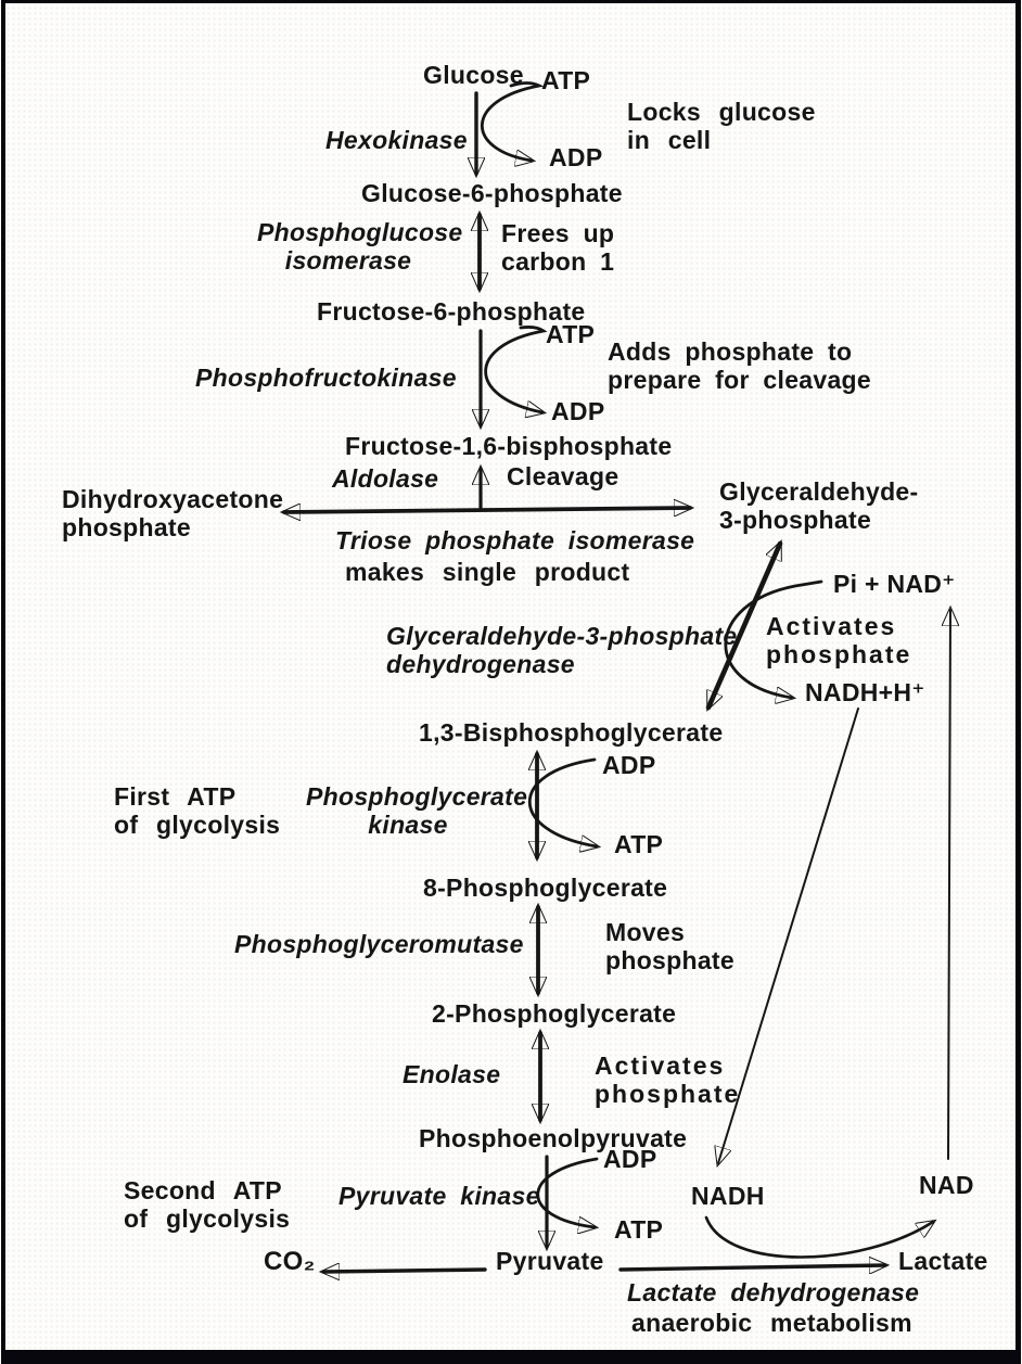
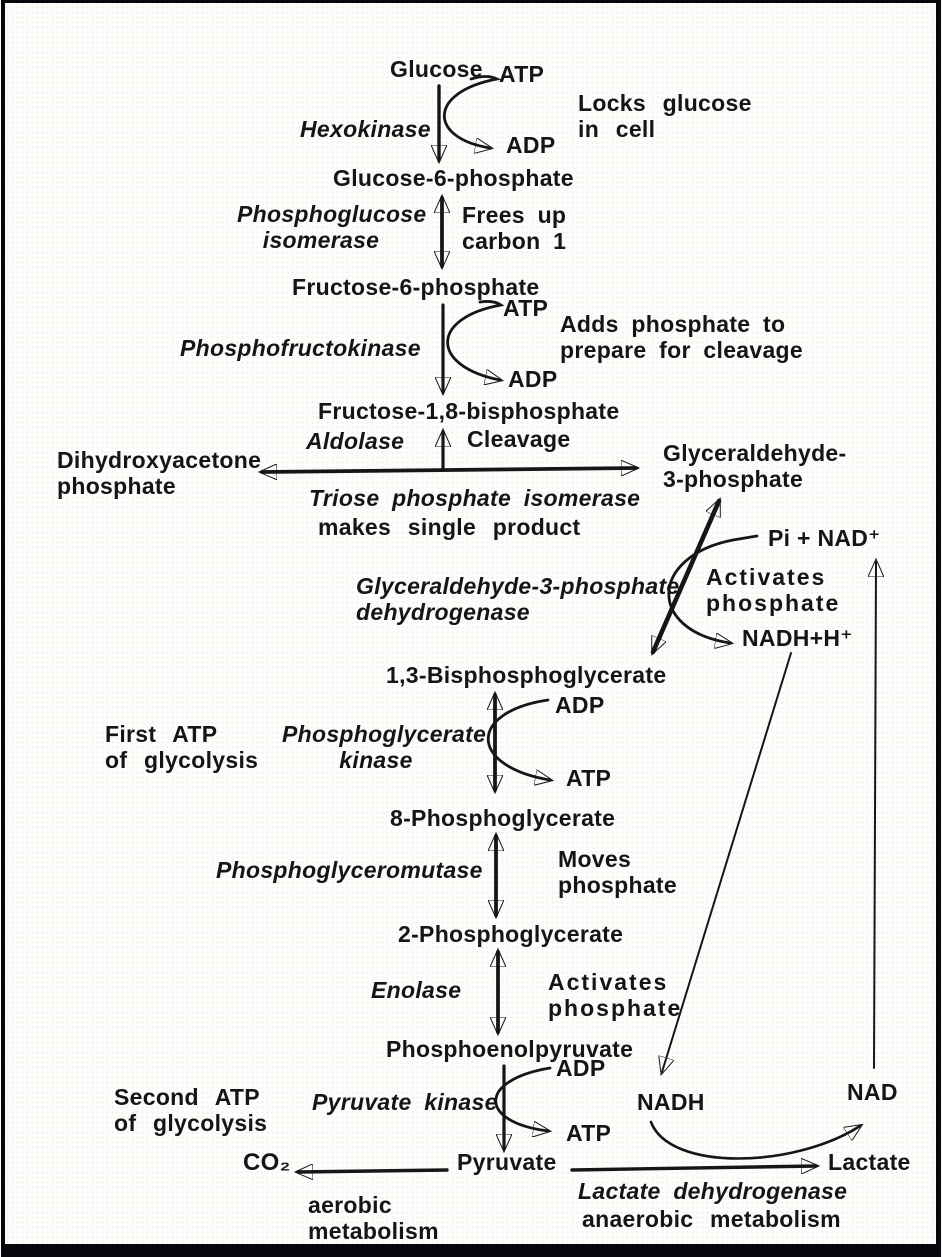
  Glucose
  Glucose-6-phosphate
  Fructose-6-phosphate
- Fructose-1,6-bisphosphate
+ Fructose-1,8-bisphosphate
  Dihydroxyacetone
  phosphate
  Glyceraldehyde-
  3-phosphate
  1,3-Bisphosphoglycerate
  8-Phosphoglycerate
  2-Phosphoglycerate
  Phosphoenolpyruvate
  Pyruvate
  CO₂
  Lactate
  Hexokinase
  Phosphogluco
  isomerase
  Phosphofructokinase
  Aldolase
  Triose phosphate isomerase
  Glyceraldehyde-3-phosphate
  dehydrogenase
  Phosphoglycerat
  kinase
  Phosphoglyceromutase
  Enolase
  Pyruvate kinase
  Lactate dehydrogenase
  ATP
  ADP
  ATP
  ADP
  Pi + NAD⁺
  NADH+H⁺
  ADP
  ATP
  ADP
  ATP
  NADH
  NAD
  Locks glucose
  in cell
  Frees up
  carbon 1
  Adds phosphate to
  prepare for cleavage
  Cleavage
  makes single product
  Activates
  phosphate
  First ATP
  of glycolysis
  Moves
  phosphate
  Activates
  phosphate
  Second ATP
  of glycolysis
+ aerobic
+ metabolism
  anaerobic metabolism
